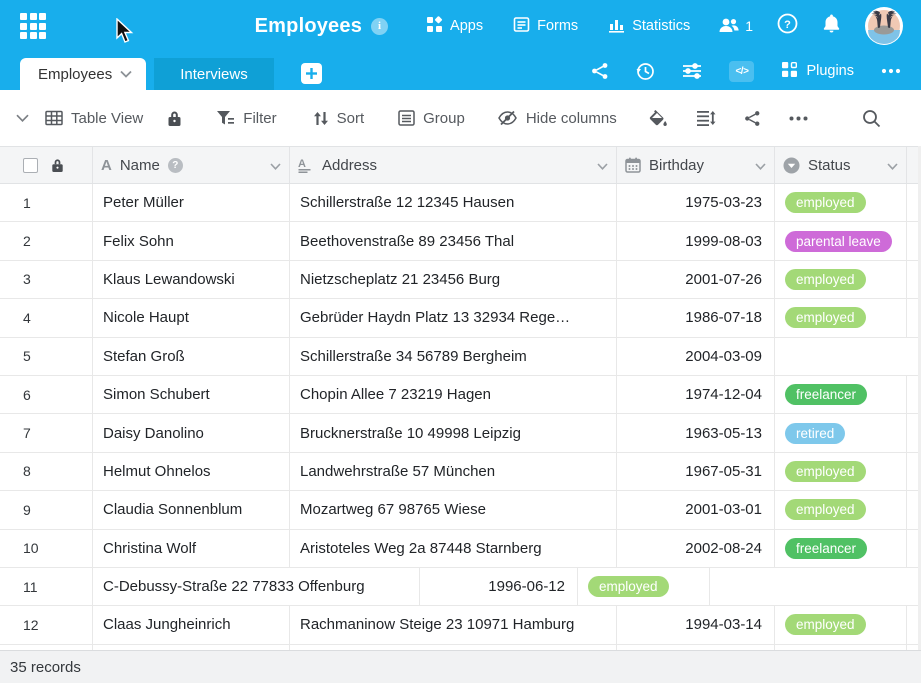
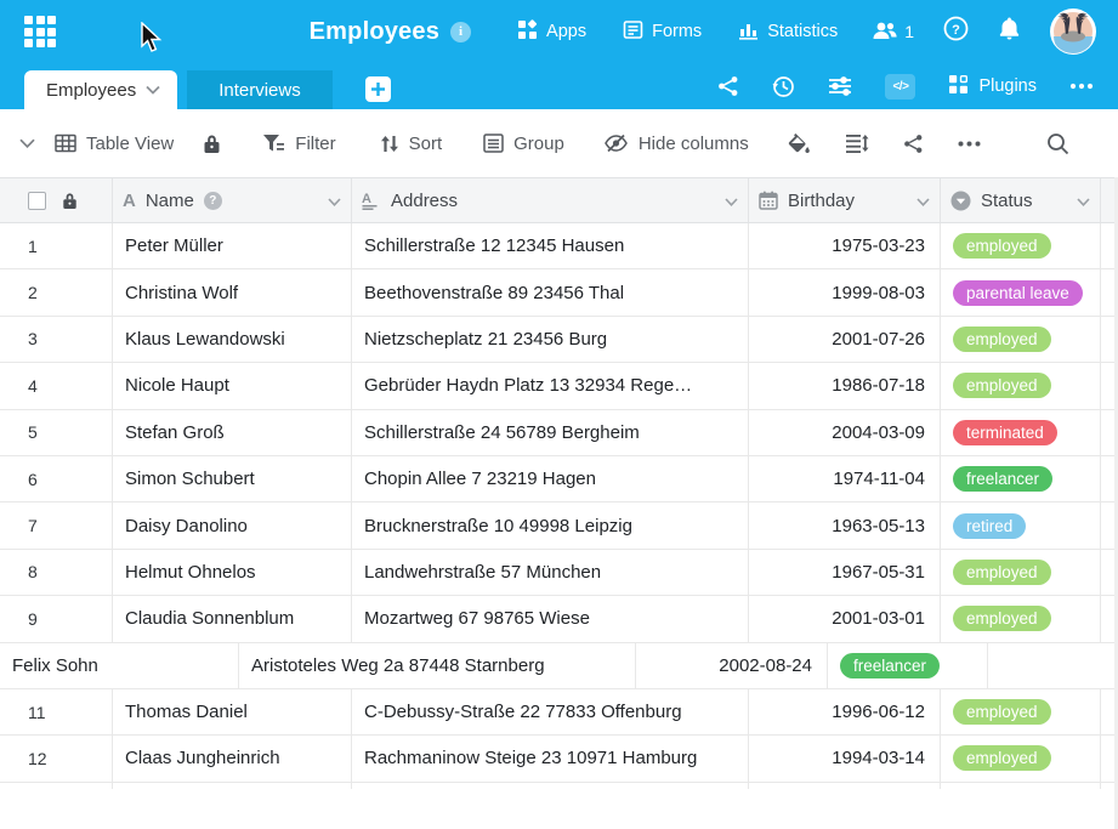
  Employees
  i
  Apps
  Forms
  Statistics
  1
  ?
  Employees
  Interviews
  </>
  Plugins
  Table View
  Filter
  Sort
  Group
  Hide columns
  A
  Name
  ?
  A
  Address
  Birthday
  Status
  1
  Peter Müller
  Schillerstraße 12 12345 Hausen
  1975-03-23
  employed
  2
- Felix Sohn
+ Christina Wolf
  Beethovenstraße 89 23456 Thal
  1999-08-03
  parental leave
  3
  Klaus Lewandowski
  Nietzscheplatz 21 23456 Burg
  2001-07-26
  employed
  4
  Nicole Haupt
  Gebrüder Haydn Platz 13 32934 Rege…
  1986-07-18
  employed
  5
  Stefan Groß
- Schillerstraße 34 56789 Bergheim
+ Schillerstraße 24 56789 Bergheim
  2004-03-09
+ terminated
  6
  Simon Schubert
  Chopin Allee 7 23219 Hagen
- 1974-12-04
+ 1974-11-04
  freelancer
  7
  Daisy Danolino
  Brucknerstraße 10 49998 Leipzig
  1963-05-13
  retired
  8
  Helmut Ohnelos
  Landwehrstraße 57 München
  1967-05-31
  employed
  9
  Claudia Sonnenblum
  Mozartweg 67 98765 Wiese
  2001-03-01
  employed
- 10
- Christina Wolf
+ Felix Sohn
  Aristoteles Weg 2a 87448 Starnberg
  2002-08-24
  freelancer
  11
+ Thomas Daniel
  C-Debussy-Straße 22 77833 Offenburg
  1996-06-12
  employed
  12
  Claas Jungheinrich
  Rachmaninow Steige 23 10971 Hamburg
  1994-03-14
  employed
- 35 records
